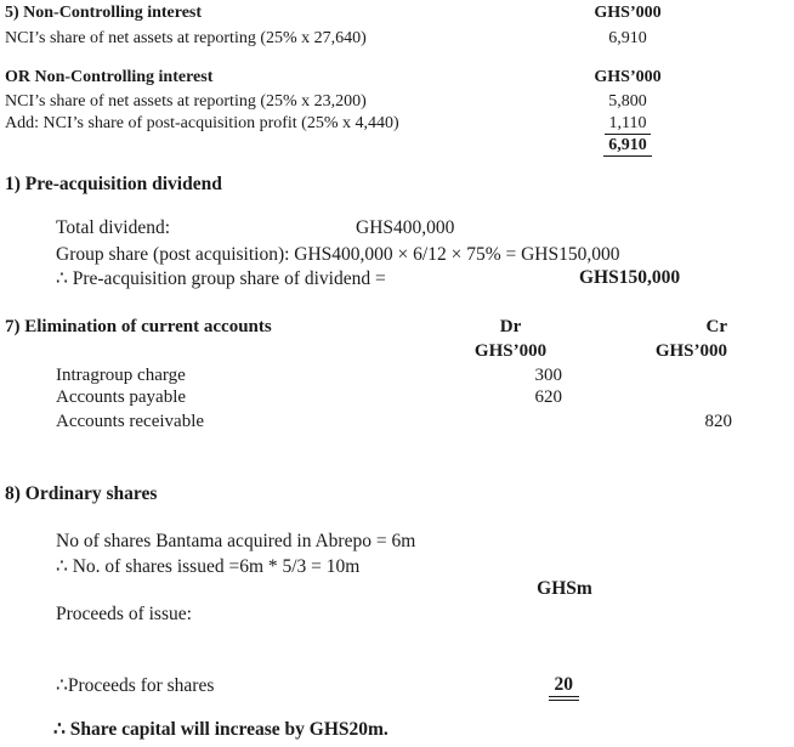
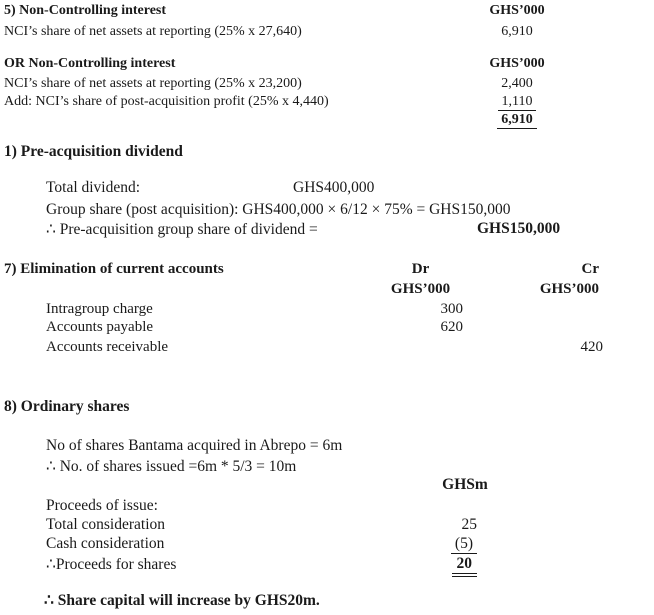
  5) Non-Controlling interest
  GHS’000
  NCI’s share of net assets at reporting (25% x 27,640)
  6,910
  OR Non-Controlling interest
  GHS’000
  NCI’s share of net assets at reporting (25% x 23,200)
- 5,800
+ 2,400
  Add: NCI’s share of post-acquisition profit (25% x 4,440)
  1,110
  6,910
  1) Pre-acquisition dividend
  Total dividend:
  GHS400,000
  Group share (post acquisition): GHS400,000 × 6/12 × 75% = GHS150,000
  ∴ Pre-acquisition group share of dividend =
  GHS150,000
  7) Elimination of current accounts
  Dr
  Cr
  GHS’000
  GHS’000
  Intragroup charge
  300
  Accounts payable
  620
  Accounts receivable
- 820
+ 420
  8) Ordinary shares
  No of shares Bantama acquired in Abrepo = 6m
  ∴ No. of shares issued =6m * 5/3 = 10m
  GHSm
  Proceeds of issue:
+ Total consideration
+ 25
+ Cash consideration
+ (5)
  ∴Proceeds for shares
  20
  ∴ Share capital will increase by GHS20m.
